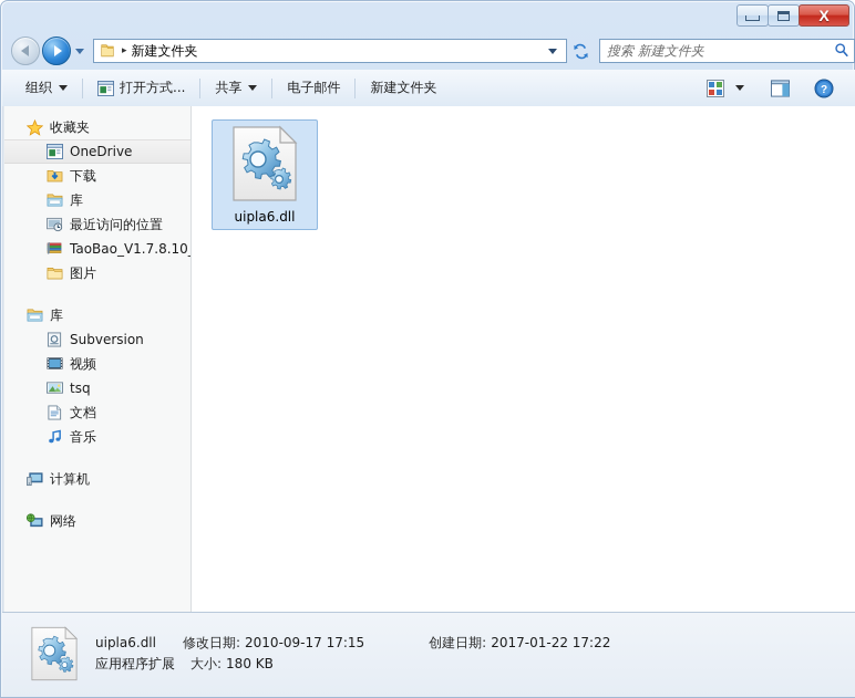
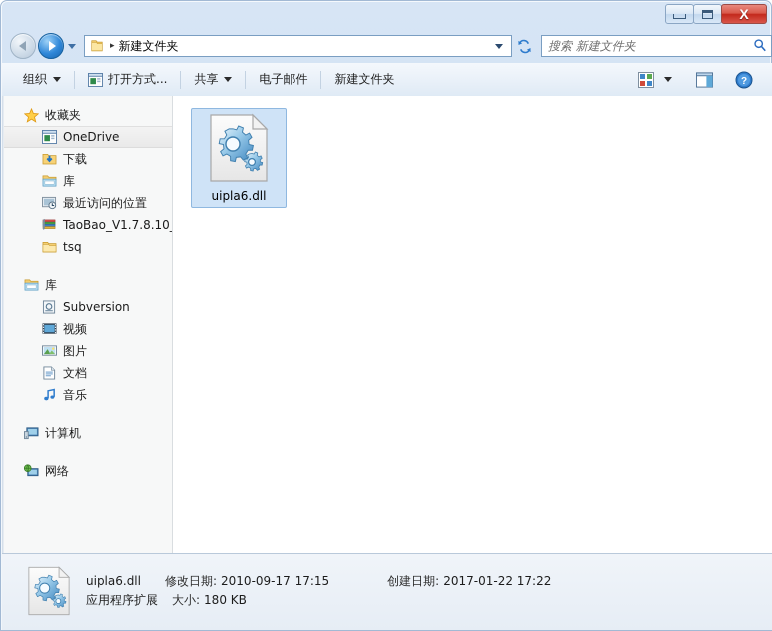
  X
  ▸
  新建文件夹
  搜索 新建文件夹
  组织
  打开方式...
  共享
  电子邮件
  新建文件夹
  ?
  收藏夹
  OneDrive
  下载
  库
  最近访问的位置
  TaoBao_V1.7.8.10
- 图片
+ tsq
  库
  Subversion
  视频
- tsq
+ 图片
  文档
  音乐
  计算机
  网络
  uipla6.dll
  uipla6.dll
  修改日期:
  2010-09-17 17:15
  创建日期:
  2017-01-22 17:22
  应用程序扩展
  大小:
  180 KB
